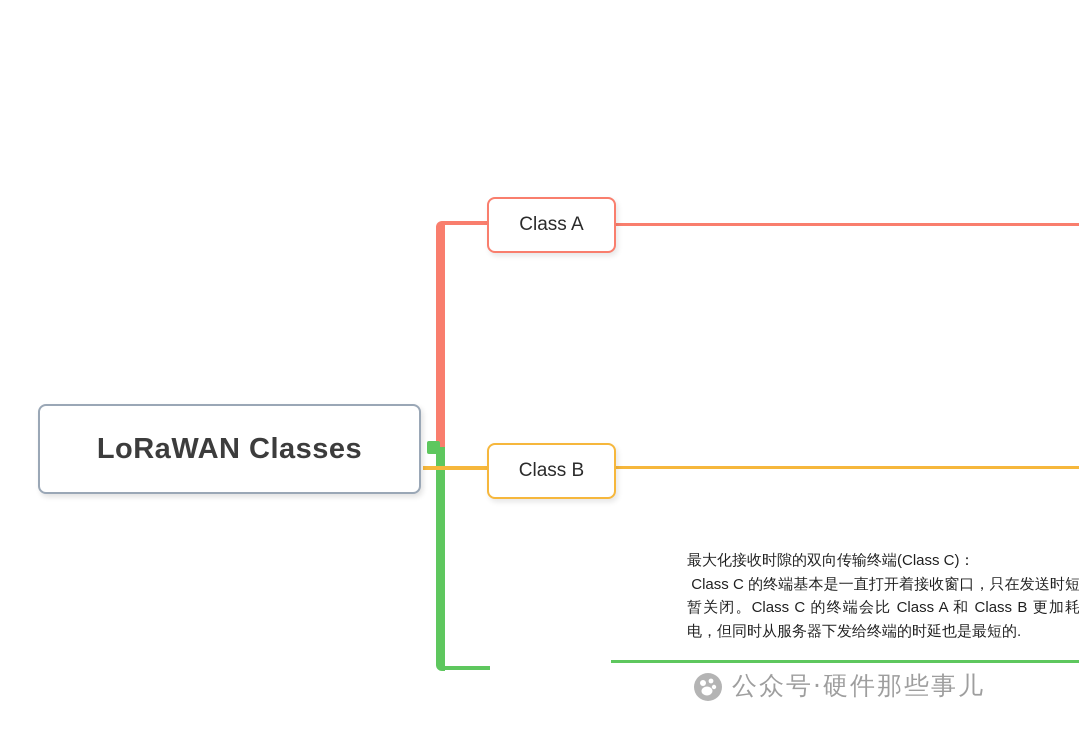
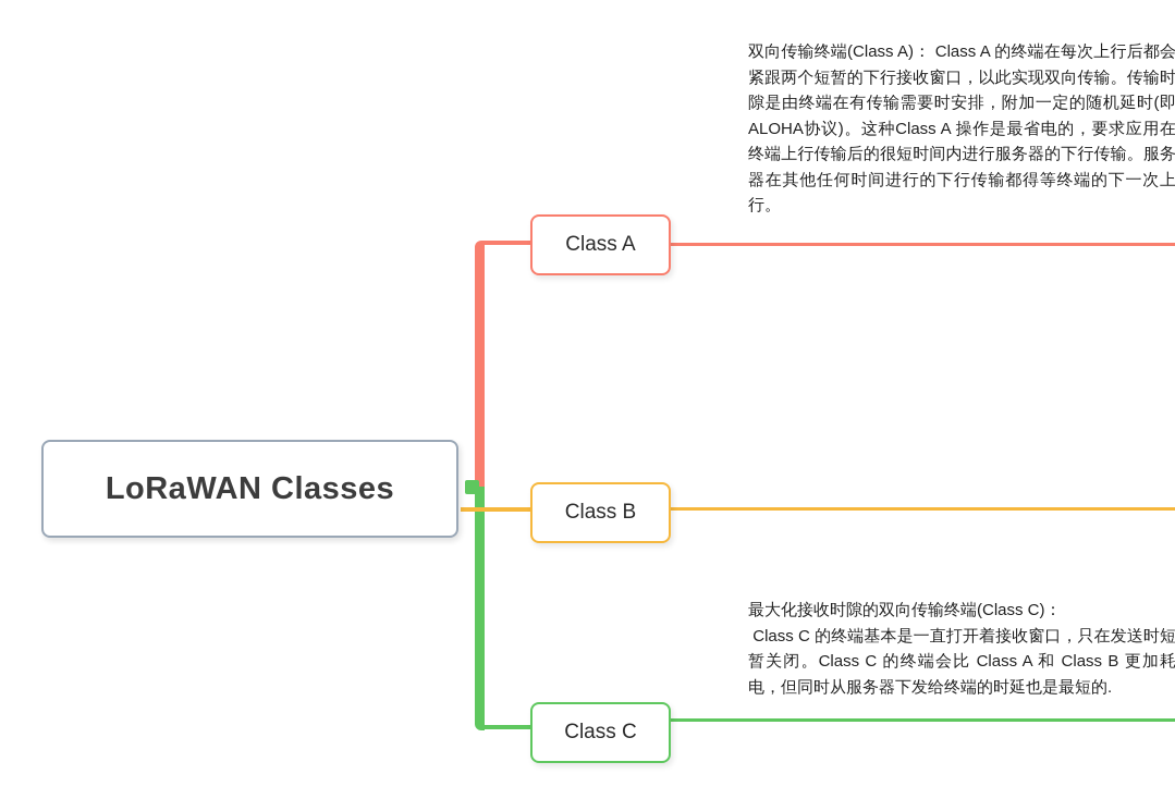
  LoRaWAN Classes
  Class A
  Class B
+ Class C
+ 双向传输终端(Class A)： Class A 的终端在每次上行后都会紧跟两个短暂的下行接收窗口，以此实现双向传输。传输时隙是由终端在有传输需要时安排，附加一定的随机延时(即ALOHA协议)。这种Class A 操作是最省电的，要求应用在终端上行传输后的很短时间内进行服务器的下行传输。服务器在其他任何时间进行的下行传输都得等终端的下一次上行。
  最大化接收时隙的双向传输终端(Class C)：
  Class C 的终端基本是一直打开着接收窗口，只在发送时短暂关闭。Class C 的终端会比 Class A 和 Class B 更加耗电，但同时从服务器下发给终端的时延也是最短的.
- 公众号·硬件那些事儿
